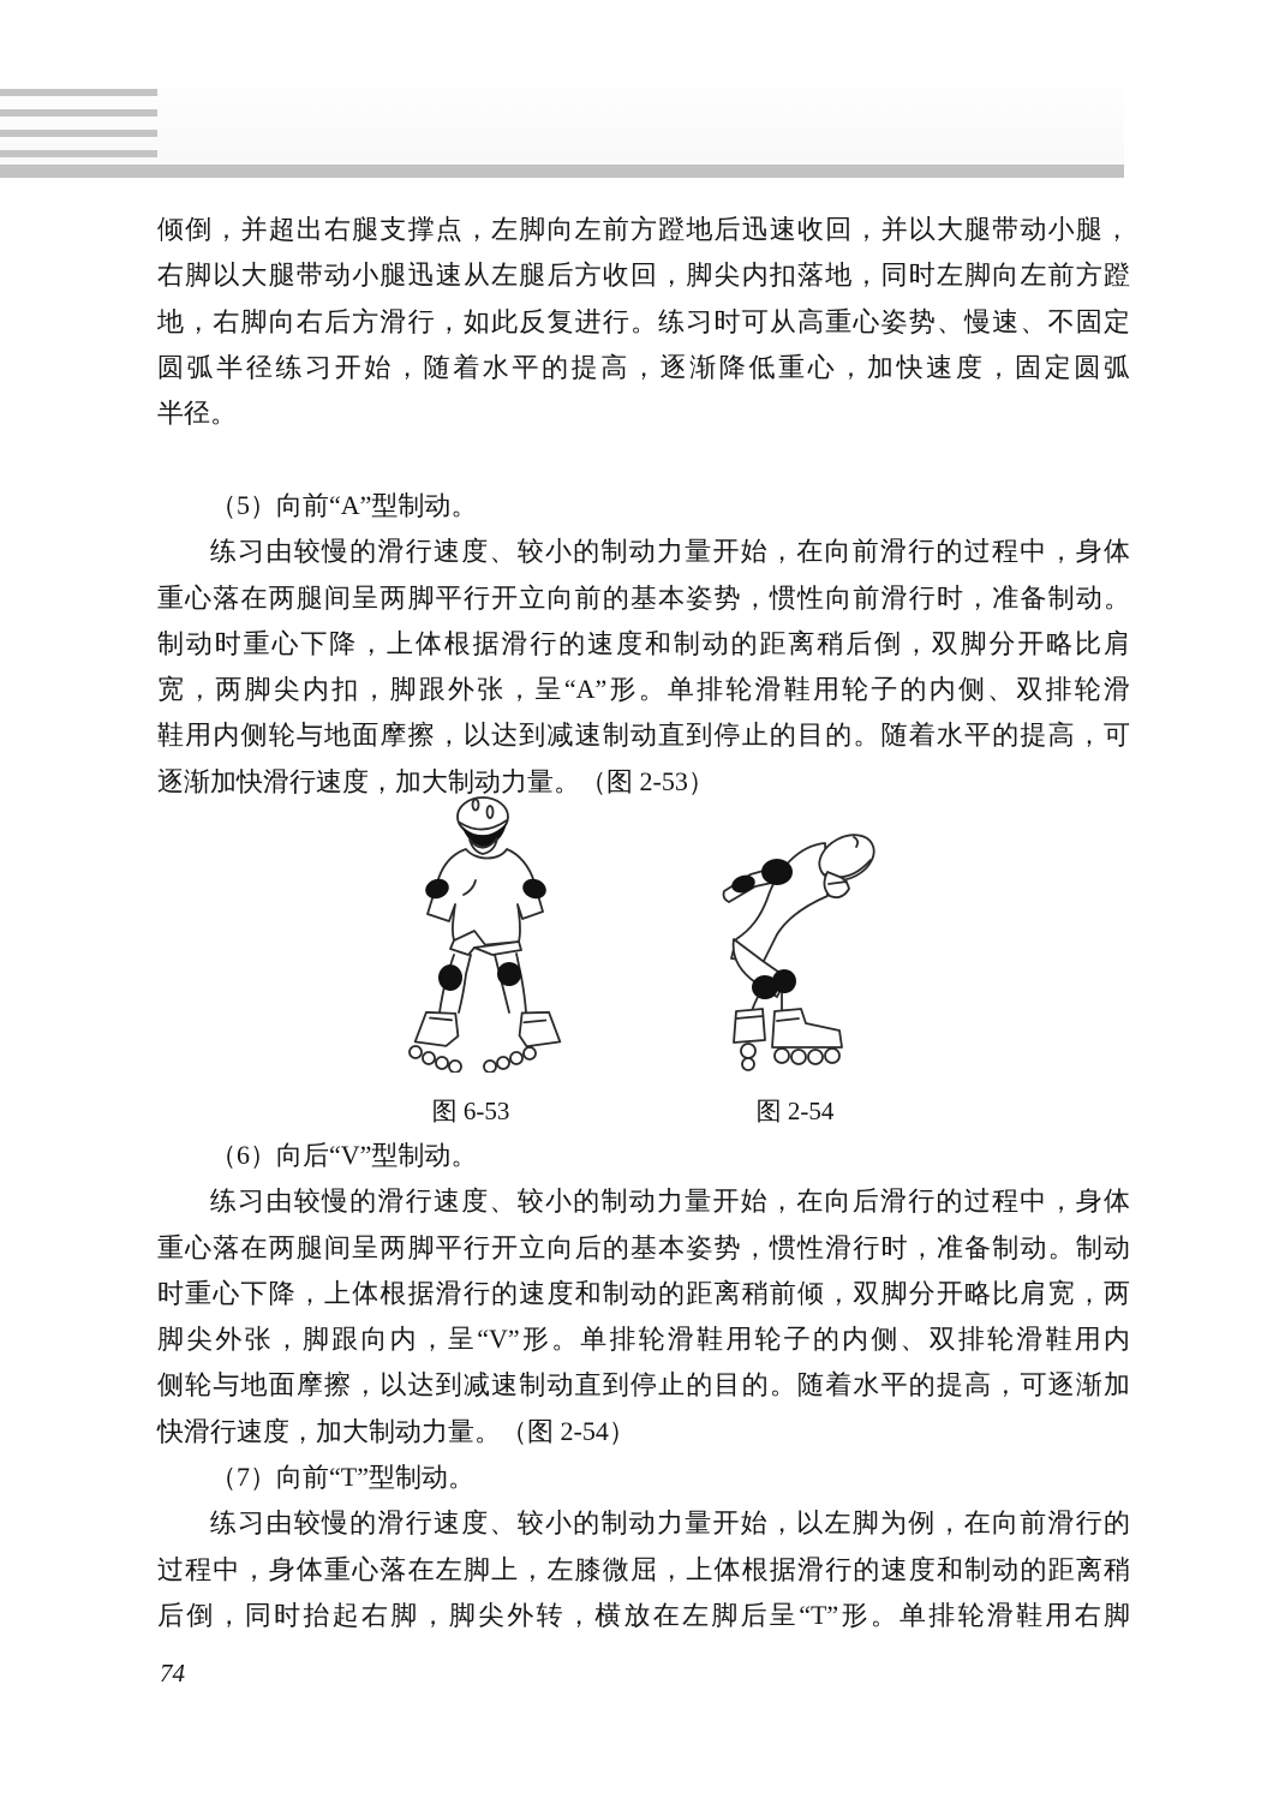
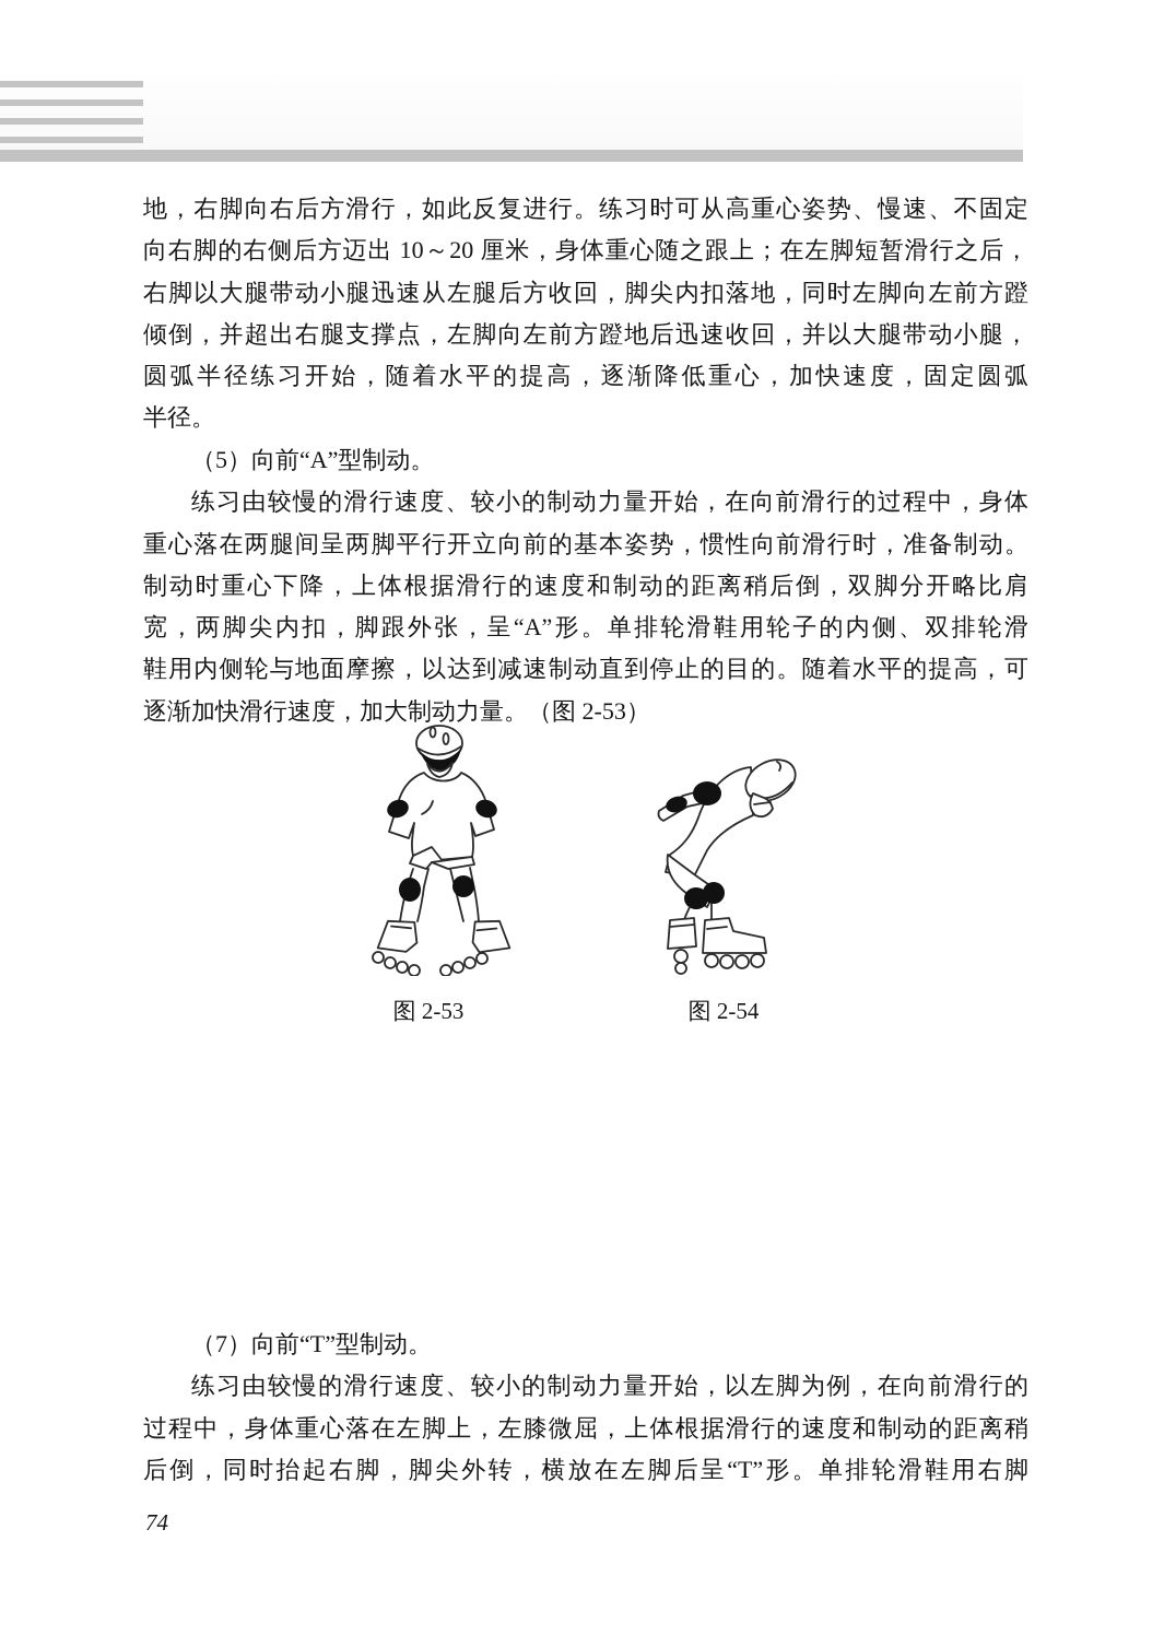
- 倾倒，并超出右腿支撑点，左脚向左前方蹬地后迅速收回，并以大腿带动小腿，
+ 地，右脚向右后方滑行，如此反复进行。练习时可从高重心姿势、慢速、不固定
+ 向右脚的右侧后方迈出 10～20 厘米，身体重心随之跟上；在左脚短暂滑行之后，
  右脚以大腿带动小腿迅速从左腿后方收回，脚尖内扣落地，同时左脚向左前方蹬
- 地，右脚向右后方滑行，如此反复进行。练习时可从高重心姿势、慢速、不固定
+ 倾倒，并超出右腿支撑点，左脚向左前方蹬地后迅速收回，并以大腿带动小腿，
  圆弧半径练习开始，随着水平的提高，逐渐降低重心，加快速度，固定圆弧
  半径。
  （5）向前“A”型制动。
  练习由较慢的滑行速度、较小的制动力量开始，在向前滑行的过程中，身体
  重心落在两腿间呈两脚平行开立向前的基本姿势，惯性向前滑行时，准备制动。
  制动时重心下降，上体根据滑行的速度和制动的距离稍后倒，双脚分开略比肩
  宽，两脚尖内扣，脚跟外张，呈“A”形。单排轮滑鞋用轮子的内侧、双排轮滑
  鞋用内侧轮与地面摩擦，以达到减速制动直到停止的目的。随着水平的提高，可
  逐渐加快滑行速度，加大制动力量。（图 2-53）
- 图 6-53
+ 图 2-53
  图 2-54
- （6）向后“V”型制动。
- 练习由较慢的滑行速度、较小的制动力量开始，在向后滑行的过程中，身体
- 重心落在两腿间呈两脚平行开立向后的基本姿势，惯性滑行时，准备制动。制动
- 时重心下降，上体根据滑行的速度和制动的距离稍前倾，双脚分开略比肩宽，两
- 脚尖外张，脚跟向内，呈“V”形。单排轮滑鞋用轮子的内侧、双排轮滑鞋用内
- 侧轮与地面摩擦，以达到减速制动直到停止的目的。随着水平的提高，可逐渐加
- 快滑行速度，加大制动力量。（图 2-54）
  （7）向前“T”型制动。
  练习由较慢的滑行速度、较小的制动力量开始，以左脚为例，在向前滑行的
  过程中，身体重心落在左脚上，左膝微屈，上体根据滑行的速度和制动的距离稍
  后倒，同时抬起右脚，脚尖外转，横放在左脚后呈“T”形。单排轮滑鞋用右脚
  74
